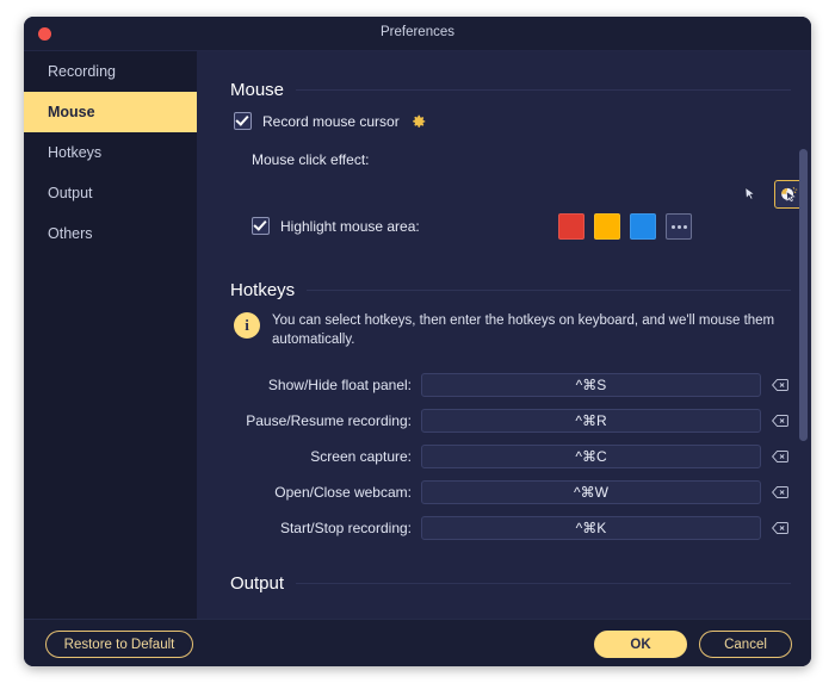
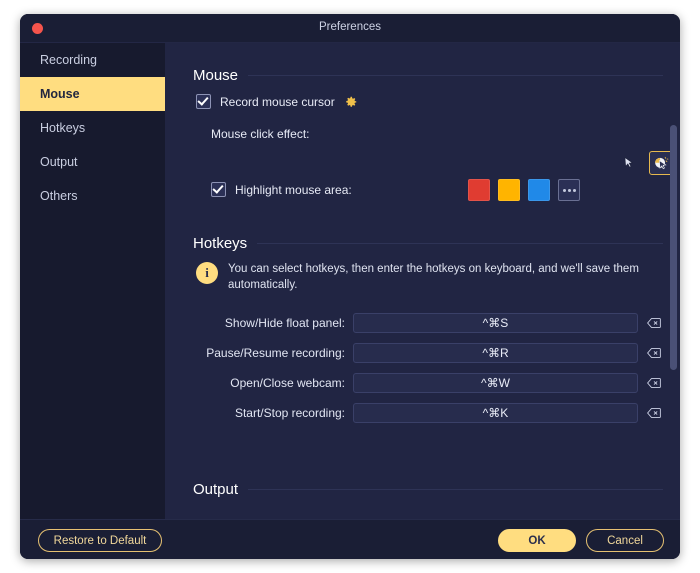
  Preferences
  Recording
  Mouse
  Hotkeys
  Output
  Others
  Mouse
  Record mouse cursor
  Mouse click effect:
  Highlight mouse area:
  Hotkeys
  i
- You can select hotkeys, then enter the hotkeys on keyboard, and we'll mouse them automatically.
+ You can select hotkeys, then enter the hotkeys on keyboard, and we'll save them automatically.
  Show/Hide float panel:
  ^⌘S
  Pause/Resume recording:
  ^⌘R
- Screen capture:
- ^⌘C
  Open/Close webcam:
  ^⌘W
  Start/Stop recording:
  ^⌘K
  Output
  Restore to Default
  OK
  Cancel
